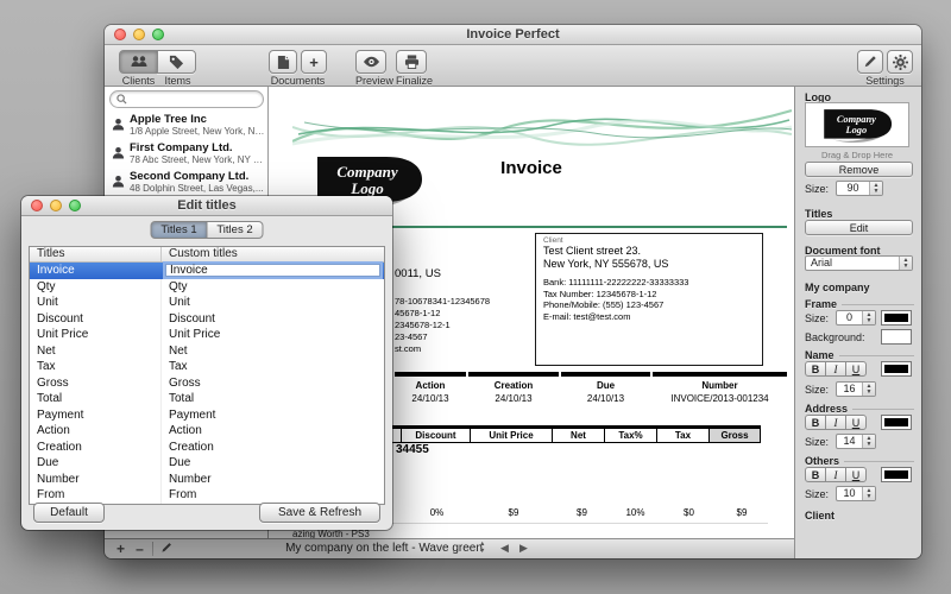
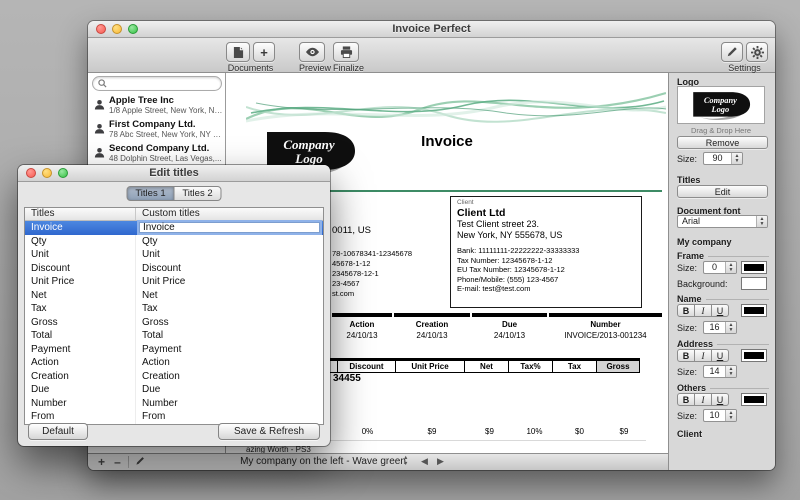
  Invoice Perfect
- Clients
- Items
  +
  Documents
  Preview
  Finalize
  Settings
  Apple Tree Inc
  1/8 Apple Street, New York, NY..
  First Company Ltd.
  78 Abc Street, New York, NY 1...
  Second Company Ltd.
  48 Dolphin Street, Las Vegas,...
  Company
  Logo
  Invoice
+ Client Ltd
  Test Client street 23.
  New York, NY 555678, US
  Bank: 11111111-22222222-33333333
  Tax Number: 12345678-1-12
+ EU Tax Number: 12345678-1-12
  Phone/Mobile: (555) 123-4567
  E-mail: test@test.com
  0011, US
  78-10678341-12345678
  45678-1-12
  2345678-12-1
  23-4567
  st.com
  Action
  24/10/13
  Creation
  24/10/13
  Due
  24/10/13
  Number
  INVOICE/2013-001234
  Discount
  Unit Price
  Net
  Tax%
  Tax
  Gross
  34455
  0%
  $9
  $9
  10%
  $0
  $9
  azing Worth - PS3
  Logo
  Company
  Logo
  Drag & Drop Here
  Remove
  Size:
  90
  Titles
  Edit
  Document font
  Arial
  My company
  Frame
  Size:
  0
  Background:
  Name
  B
  I
  U
  Size:
  16
  Address
  B
  I
  U
  Size:
  14
  Others
  B
  I
  U
  Size:
  10
  Client
  +
  –
  My company on the left - Wave green
  ◀
  ▶
  Edit titles
  Titles 1
  Titles 2
  Titles
  Custom titles
  Invoice
  Invoice
  Qty
  Qty
  Unit
  Unit
  Discount
  Discount
  Unit Price
  Unit Price
  Net
  Net
  Tax
  Tax
  Gross
  Gross
  Total
  Total
  Payment
  Payment
  Action
  Action
  Creation
  Creation
  Due
  Due
  Number
  Number
  From
  From
  Default
  Save & Refresh
